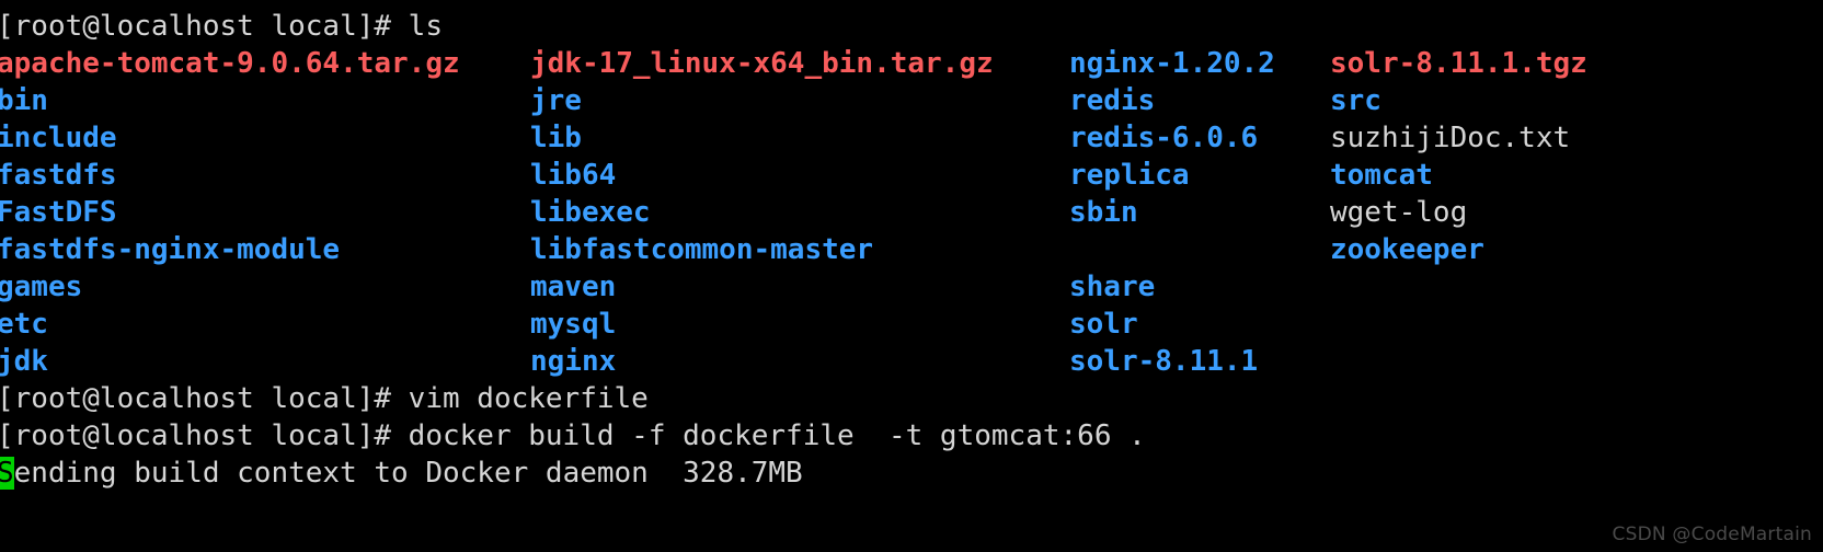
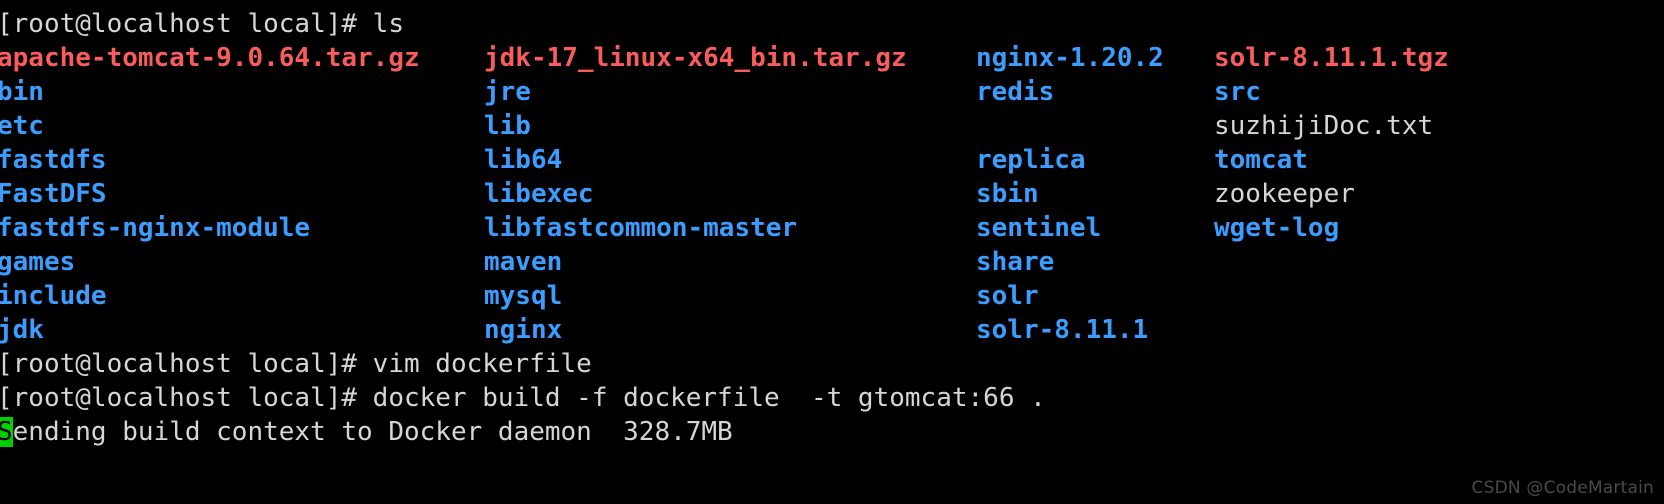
  [root@localhost local]# ls
  apache-tomcat-9.0.64.tar.gz
  jdk-17_linux-x64_bin.tar.gz
  nginx-1.20.2
  solr-8.11.1.tgz
  bin
  jre
  redis
  src
- include
+ etc
  lib
- redis-6.0.6
  suzhijiDoc.txt
  fastdfs
  lib64
  replica
  tomcat
  FastDFS
  libexec
  sbin
- wget-log
+ zookeeper
  fastdfs-nginx-module
  libfastcommon-master
+ sentinel
- zookeeper
+ wget-log
  games
  maven
  share
- etc
+ include
  mysql
  solr
  jdk
  nginx
  solr-8.11.1
  [root@localhost local]# vim dockerfile
  [root@localhost local]# docker build -f dockerfile -t gtomcat:66 .
  Sending build context to Docker daemon 328.7MB
  CSDN @CodeMartain
